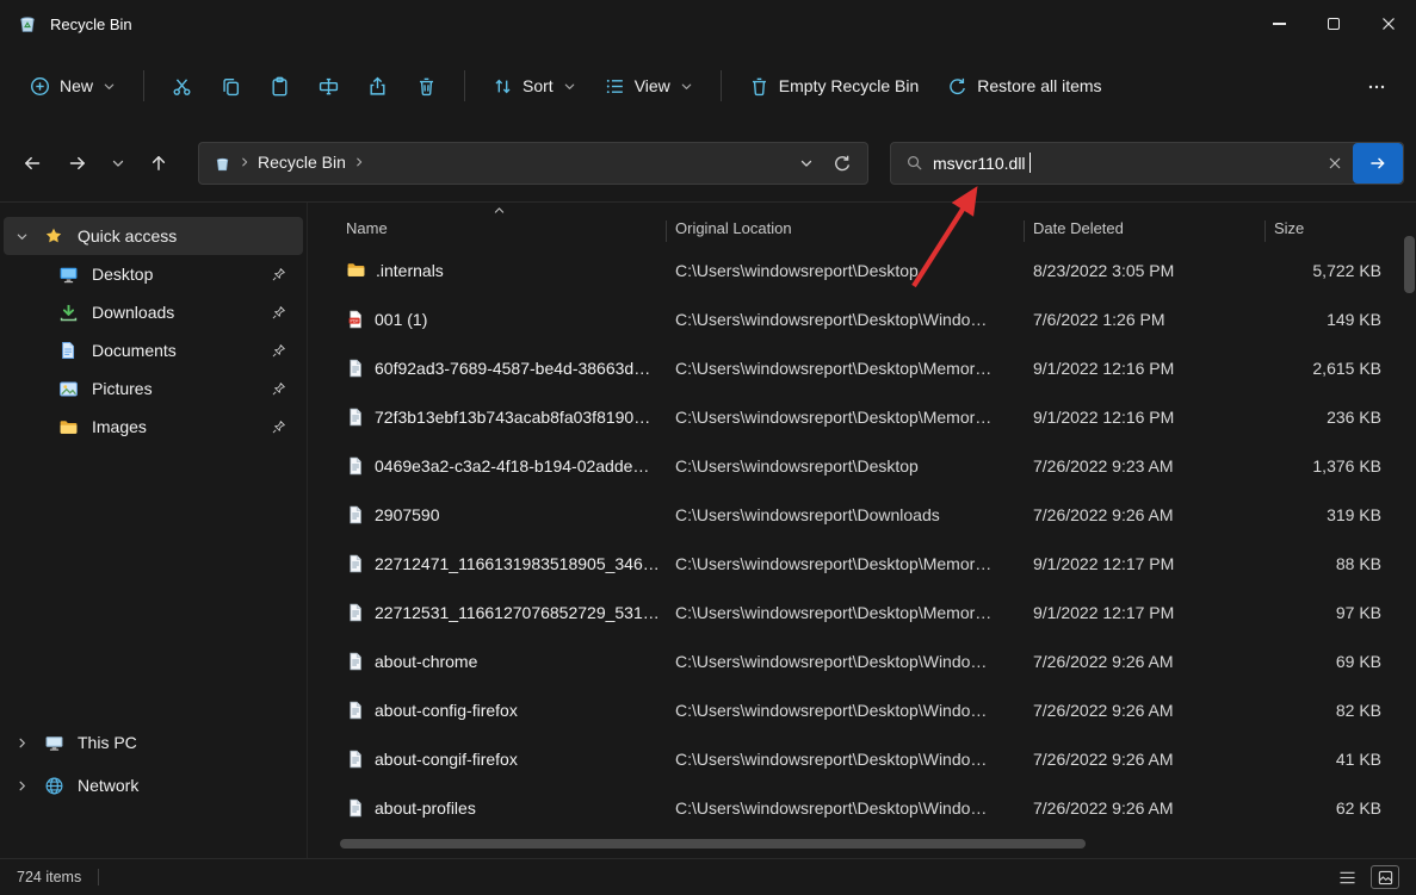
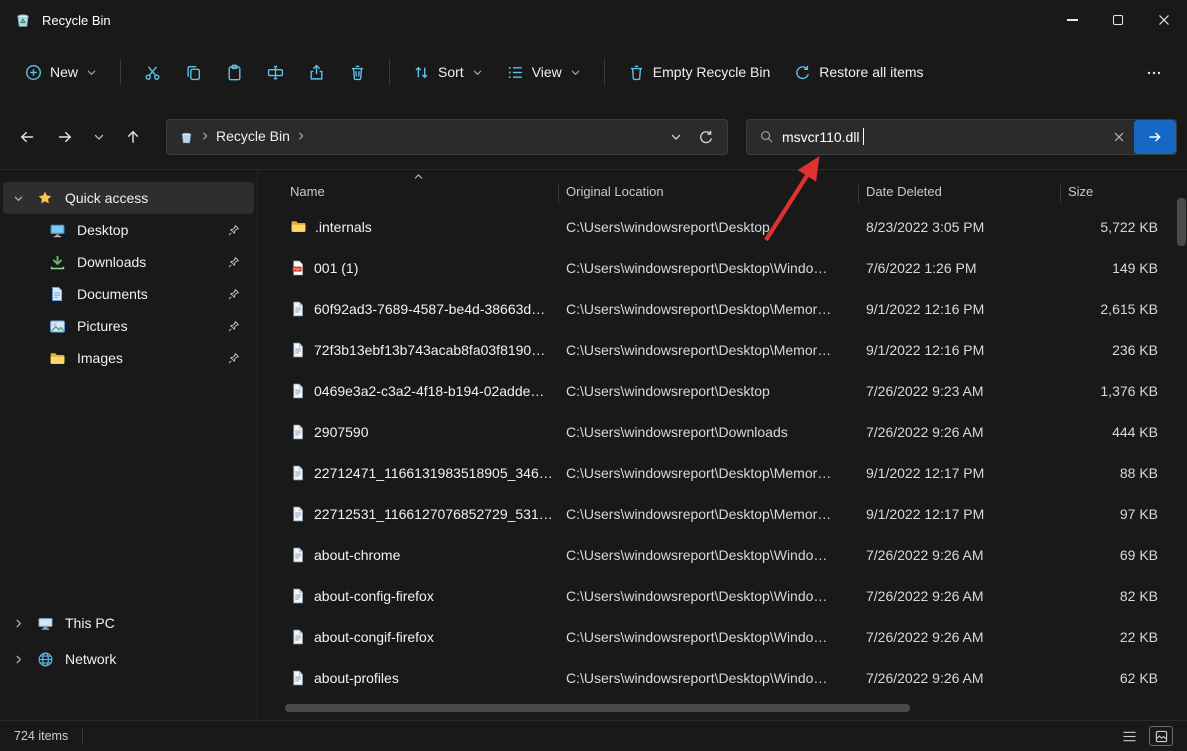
  Recycle Bin
  New
  Sort
  View
  Empty Recycle Bin
  Restore all items
  Recycle Bin
  msvcr110.dll
  Quick access
  Desktop
  Downloads
  Documents
  Pictures
  Images
  This PC
  Network
  Name
  Original Location
  Date Deleted
  Size
  .internals
  C:\Users\windowsreport\Desktop
  8/23/2022 3:05 PM
  5,722 KB
  001 (1)
  C:\Users\windowsreport\Desktop\Windo…
  7/6/2022 1:26 PM
  149 KB
  60f92ad3-7689-4587-be4d-38663d…
  C:\Users\windowsreport\Desktop\Memor…
  9/1/2022 12:16 PM
  2,615 KB
  72f3b13ebf13b743acab8fa03f8190…
  C:\Users\windowsreport\Desktop\Memor…
  9/1/2022 12:16 PM
  236 KB
  0469e3a2-c3a2-4f18-b194-02adde…
  C:\Users\windowsreport\Desktop
  7/26/2022 9:23 AM
  1,376 KB
  2907590
  C:\Users\windowsreport\Downloads
  7/26/2022 9:26 AM
- 319 KB
+ 444 KB
  22712471_1166131983518905_346…
  C:\Users\windowsreport\Desktop\Memor…
  9/1/2022 12:17 PM
  88 KB
  22712531_1166127076852729_531…
  C:\Users\windowsreport\Desktop\Memor…
  9/1/2022 12:17 PM
  97 KB
  about-chrome
  C:\Users\windowsreport\Desktop\Windo…
  7/26/2022 9:26 AM
  69 KB
  about-config-firefox
  C:\Users\windowsreport\Desktop\Windo…
  7/26/2022 9:26 AM
  82 KB
  about-congif-firefox
  C:\Users\windowsreport\Desktop\Windo…
  7/26/2022 9:26 AM
- 41 KB
+ 22 KB
  about-profiles
  C:\Users\windowsreport\Desktop\Windo…
  7/26/2022 9:26 AM
  62 KB
  724 items
